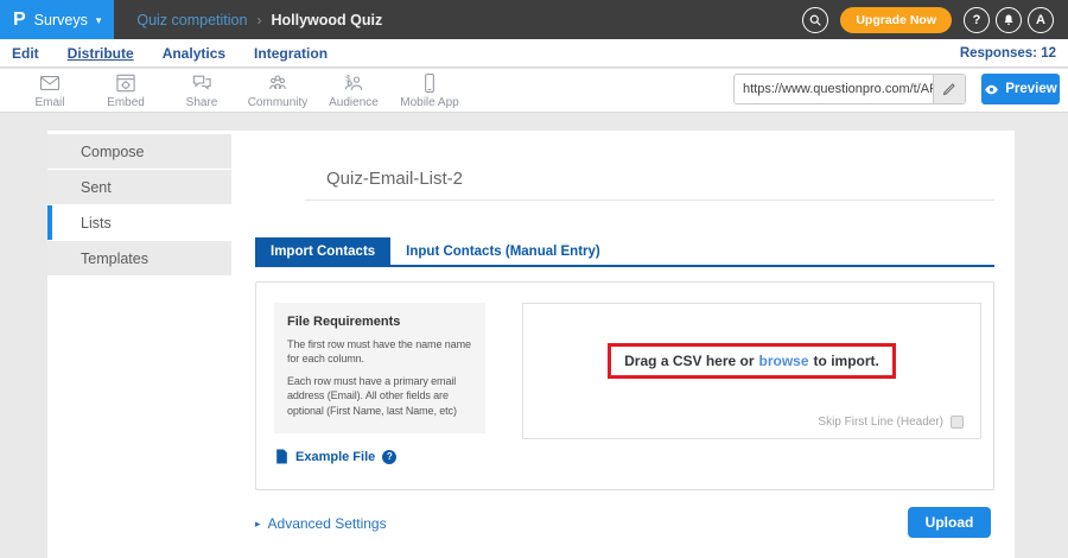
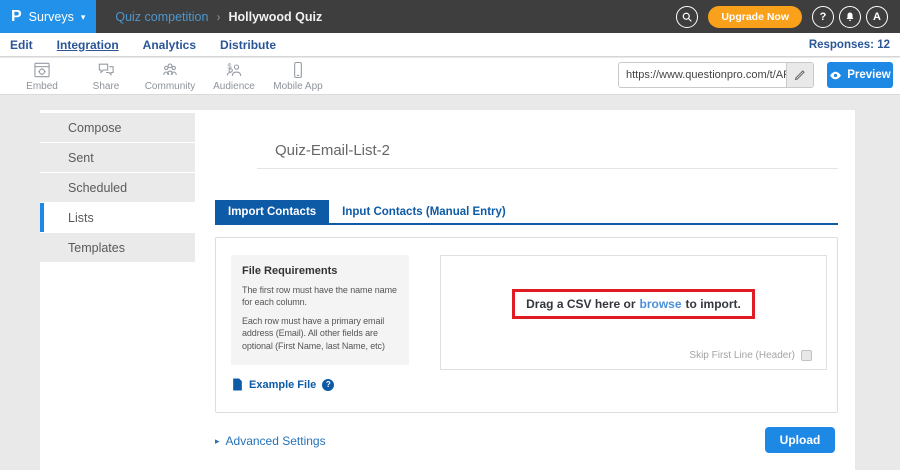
  P
  Surveys
  ▾
  Quiz competition
  ›
  Hollywood Quiz
  Upgrade Now
  ?
  A
  Edit
- Distribute
+ Integration
  Analytics
- Integration
+ Distribute
  Responses: 12
- Email
  Embed
  Share
  Community
  $
  Audience
  Mobile App
  https://www.questionpro.com/t/A
  Preview
  Compose
  Sent
+ Scheduled
  Lists
  Templates
  Quiz-Email-List-2
  Import Contacts
  Input Contacts (Manual Entry)
  File Requirements
  The first row must have the name name for each column.
  Each row must have a primary email address (Email). All other fields are optional (First Name, last Name, etc)
  Example File
  ?
  Drag a CSV here or
  browse
  to import.
  Skip First Line (Header)
  ▸
  Advanced Settings
  Upload
